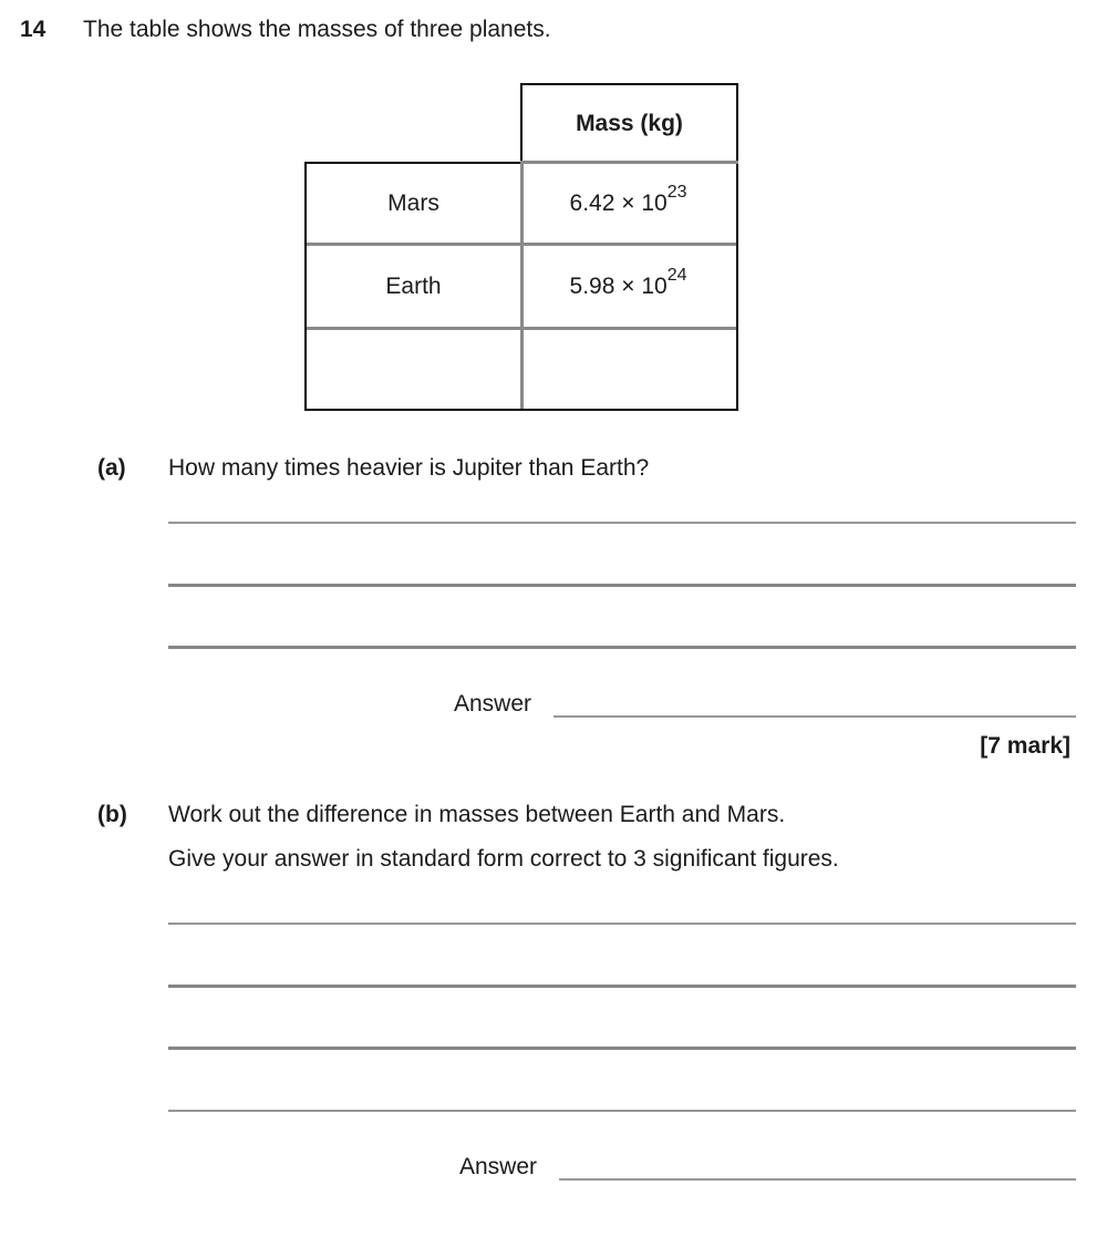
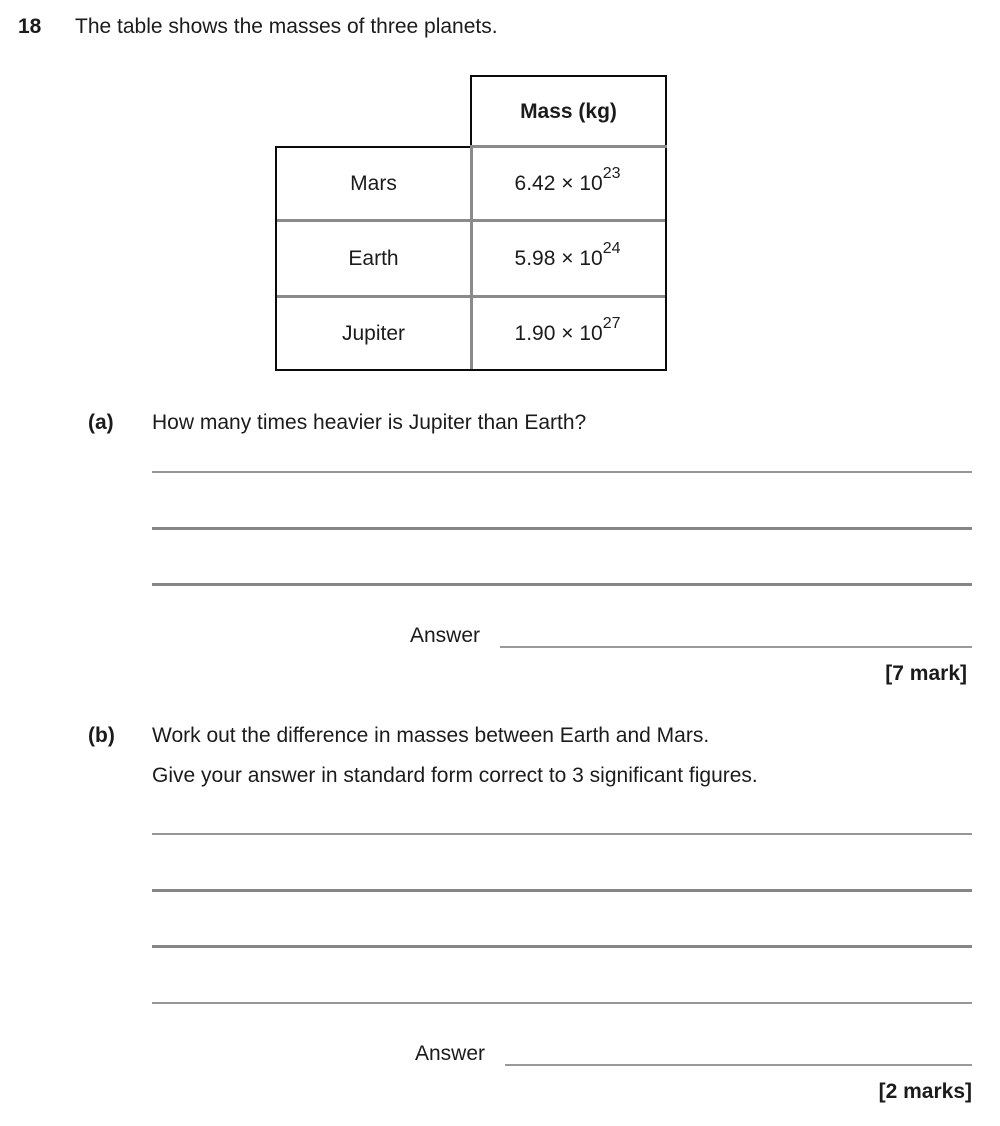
- 14
+ 18
  The table shows the masses of three planets.
  Mass (kg)
  Mars
  6.42 × 1023
  Earth
  5.98 × 1024
+ Jupiter
+ 1.90 × 1027
  (a)
  How many times heavier is Jupiter than Earth?
  Answer
  [7 mark]
  (b)
  Work out the difference in masses between Earth and Mars.
  Give your answer in standard form correct to 3 significant figures.
  Answer
+ [2 marks]
